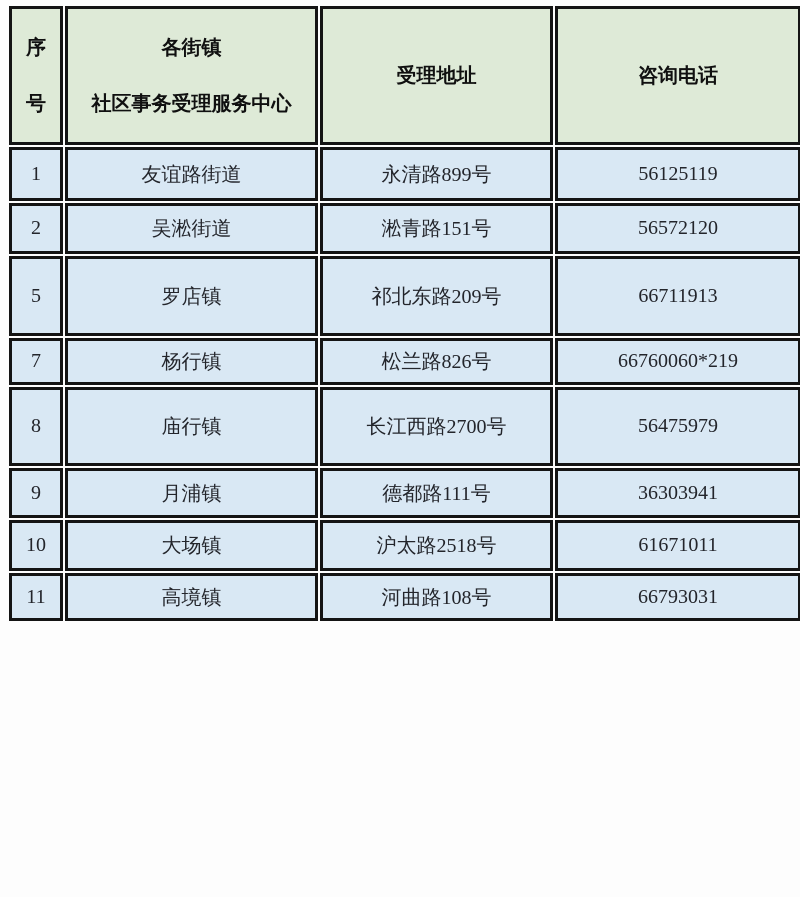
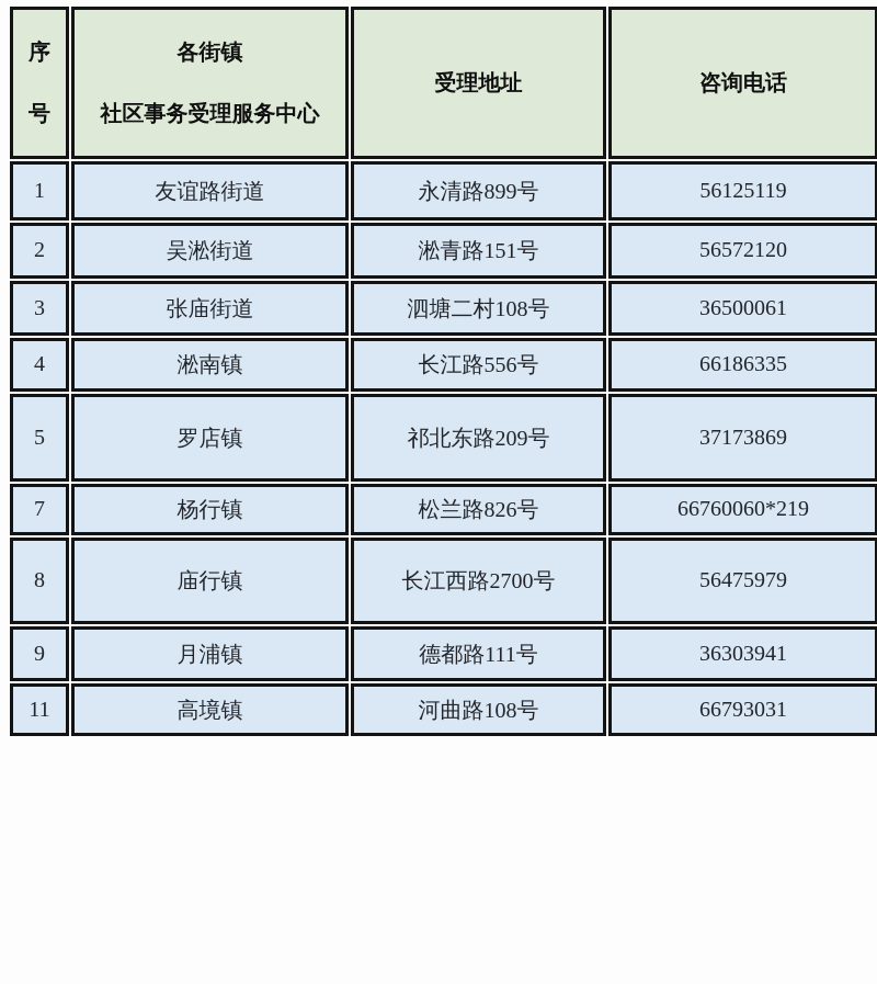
  序 号	各街镇 社区事务受理服务中心	受理地址	咨询电话
  1	友谊路街道	永清路899号	56125119
  2	吴淞街道	淞青路151号	56572120
+ 3	张庙街道	泗塘二村108号	36500061
+ 4	淞南镇	长江路556号	66186335
- 5	罗店镇	祁北东路209号	66711913
+ 5	罗店镇	祁北东路209号	37173869
  7	杨行镇	松兰路826号	66760060*219
  8	庙行镇	长江西路2700号	56475979
  9	月浦镇	德都路111号	36303941
- 10	大场镇	沪太路2518号	61671011
  11	高境镇	河曲路108号	66793031
